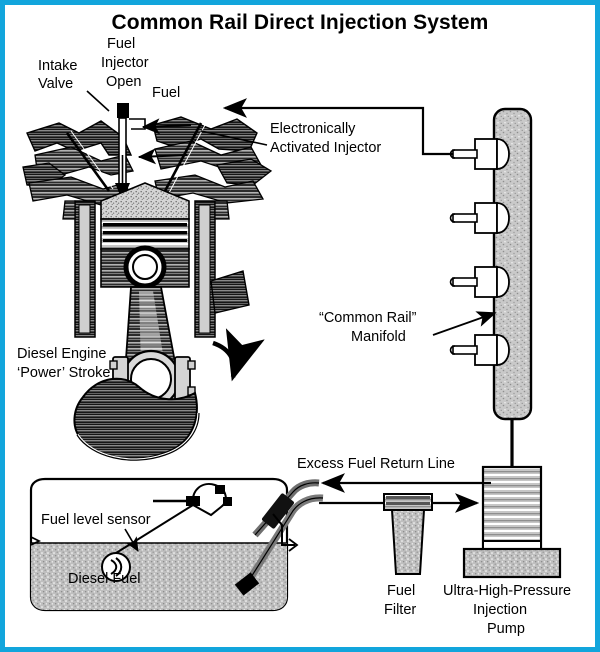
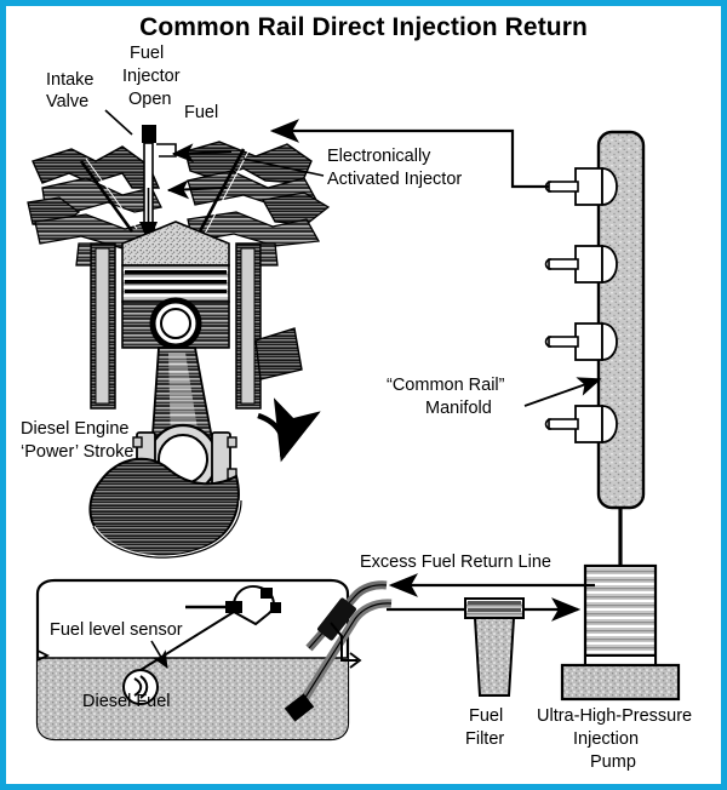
- Common Rail Direct Injection System
+ Common Rail Direct Injection Return
  Intake
  Valve
  Fuel
  Injector
  Open
  Fuel
  Electronically
  Activated Injector
  “Common Rail”
  Manifold
  Diesel Engine
  ‘Power’ Stroke
  Excess Fuel Return Line
  Fuel level sensor
  Diesel Fuel
  Fuel
  Filter
  Ultra-High-Pressure
  Injection
  Pump
